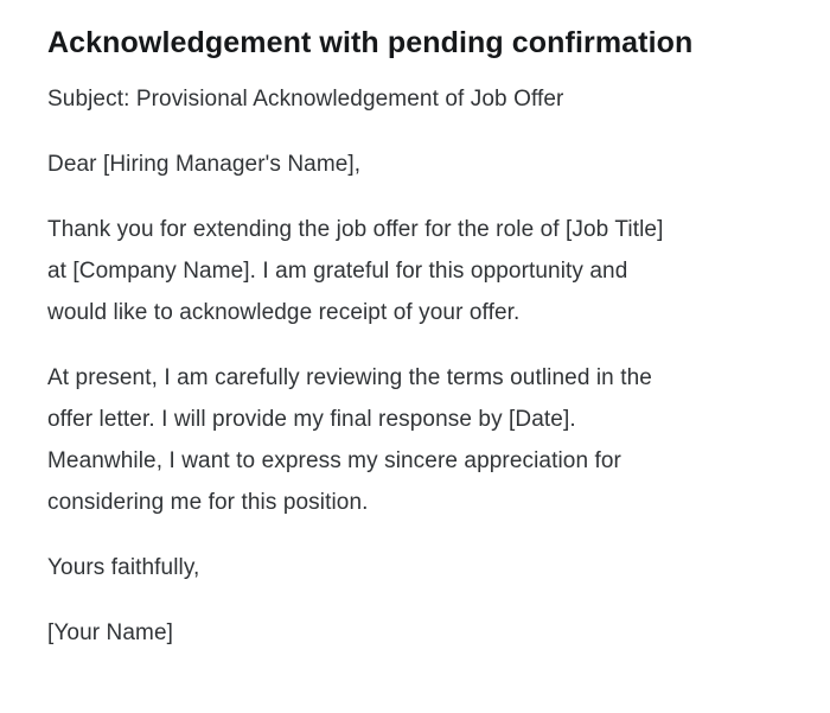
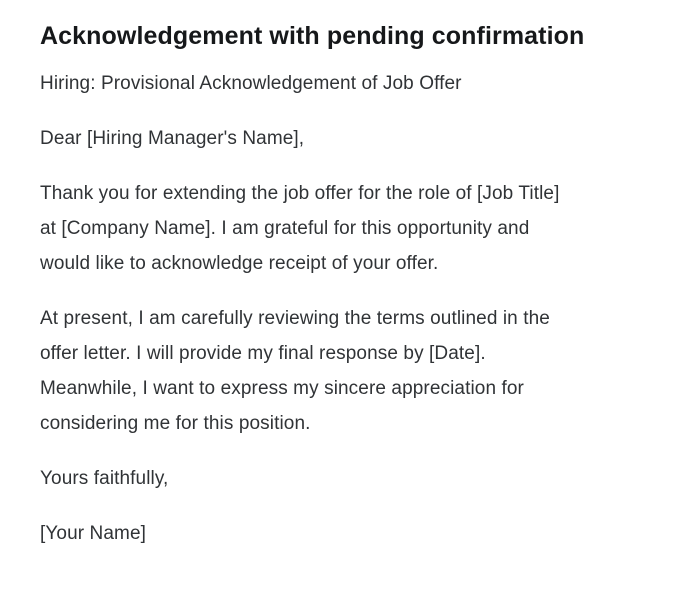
  Acknowledgement with pending confirmation
- Subject: Provisional Acknowledgement of Job Offer
+ Hiring: Provisional Acknowledgement of Job Offer
  Dear [Hiring Manager's Name],
  Thank you for extending the job offer for the role of [Job Title]
  at [Company Name]. I am grateful for this opportunity and
  would like to acknowledge receipt of your offer.
  At present, I am carefully reviewing the terms outlined in the
  offer letter. I will provide my final response by [Date].
  Meanwhile, I want to express my sincere appreciation for
  considering me for this position.
  Yours faithfully,
  [Your Name]
